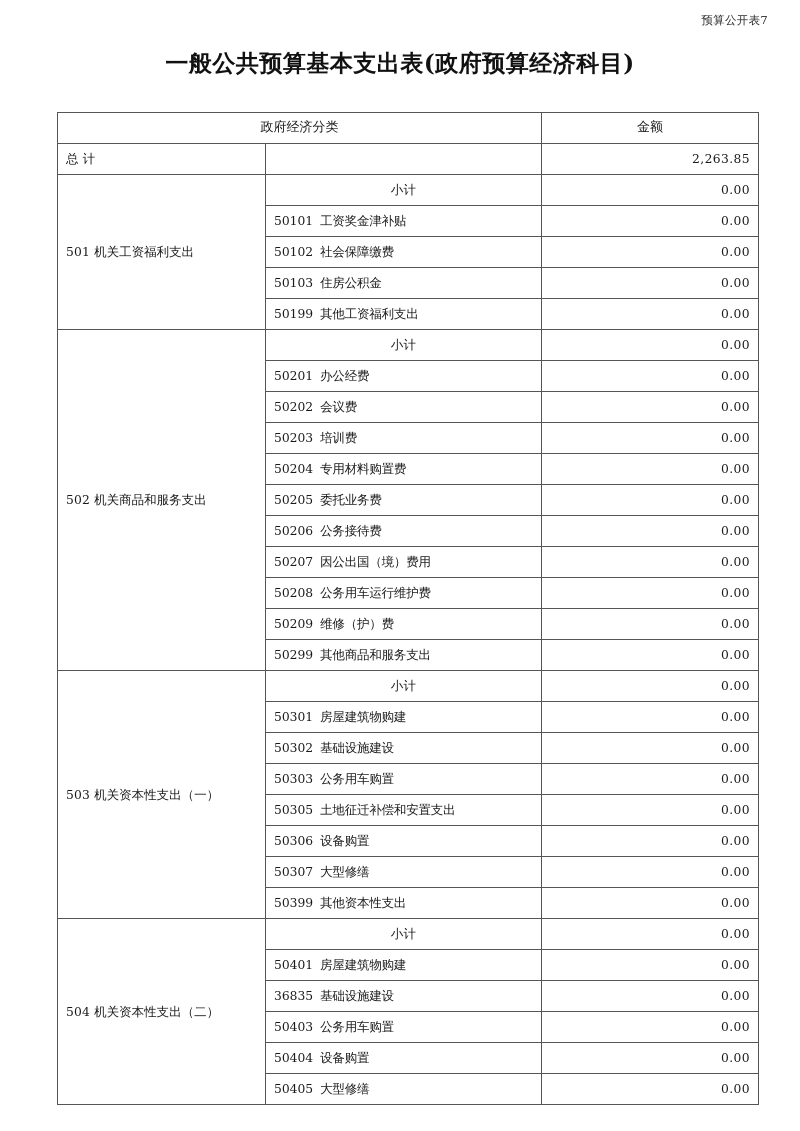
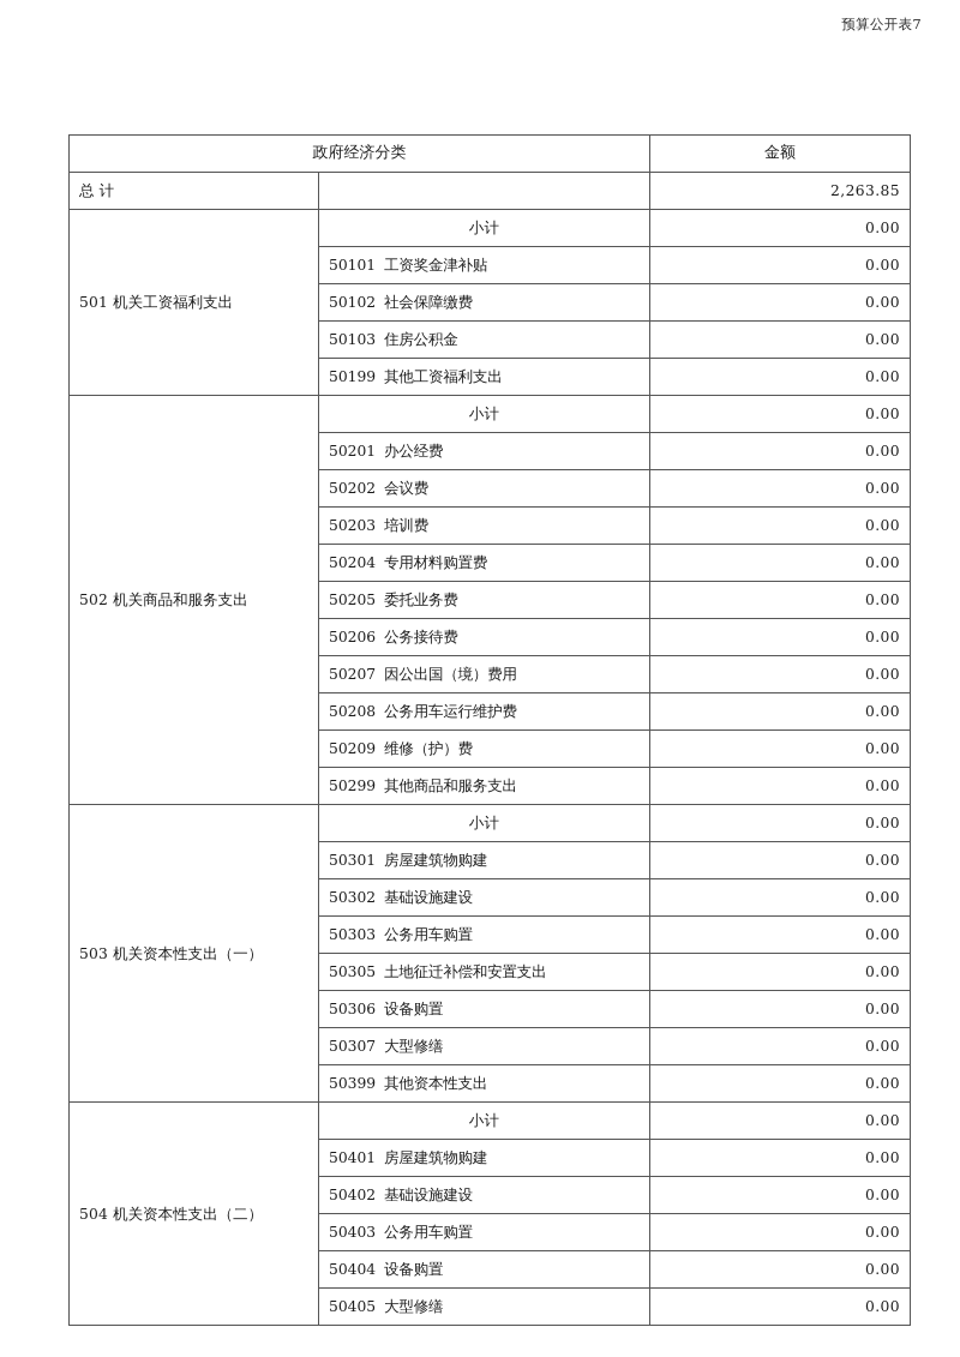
  预算公开表7
- 一般公共预算基本支出表(政府预算经济科目)
  政府经济分类	金额
  总 计		2,263.85
  501 机关工资福利支出	小计	0.00
  50101 工资奖金津补贴	0.00
  50102 社会保障缴费	0.00
  50103 住房公积金	0.00
  50199 其他工资福利支出	0.00
  502 机关商品和服务支出	小计	0.00
  50201 办公经费	0.00
  50202 会议费	0.00
  50203 培训费	0.00
  50204 专用材料购置费	0.00
  50205 委托业务费	0.00
  50206 公务接待费	0.00
  50207 因公出国（境）费用	0.00
  50208 公务用车运行维护费	0.00
  50209 维修（护）费	0.00
  50299 其他商品和服务支出	0.00
  503 机关资本性支出（一）	小计	0.00
  50301 房屋建筑物购建	0.00
  50302 基础设施建设	0.00
  50303 公务用车购置	0.00
  50305 土地征迁补偿和安置支出	0.00
  50306 设备购置	0.00
  50307 大型修缮	0.00
  50399 其他资本性支出	0.00
  504 机关资本性支出（二）	小计	0.00
  50401 房屋建筑物购建	0.00
- 36835 基础设施建设	0.00
+ 50402 基础设施建设	0.00
  50403 公务用车购置	0.00
  50404 设备购置	0.00
  50405 大型修缮	0.00
